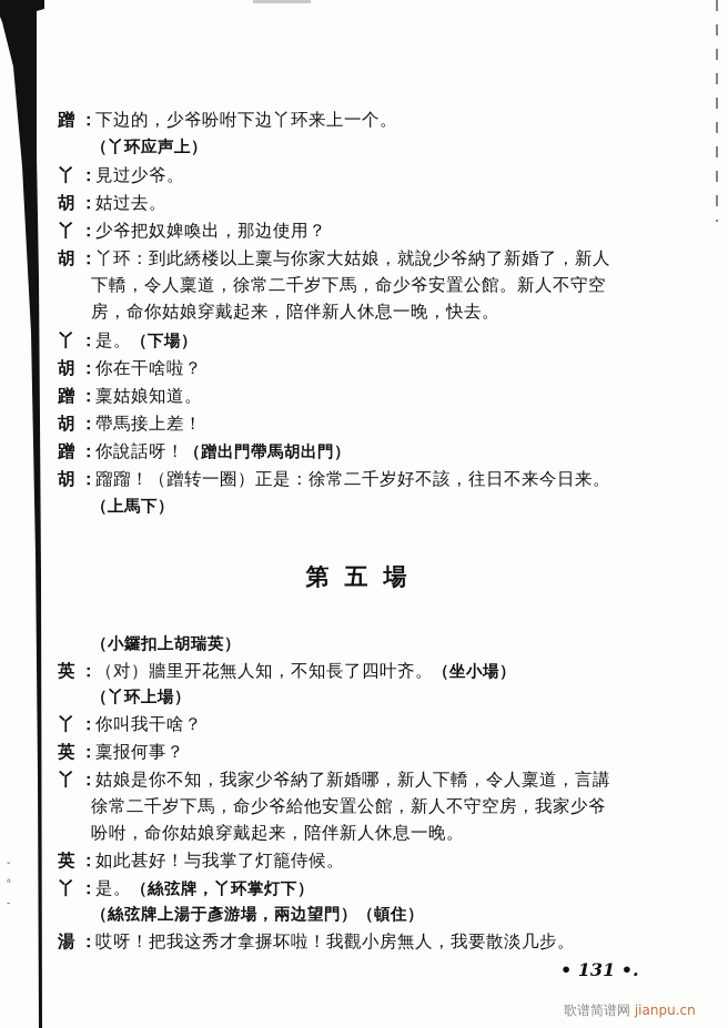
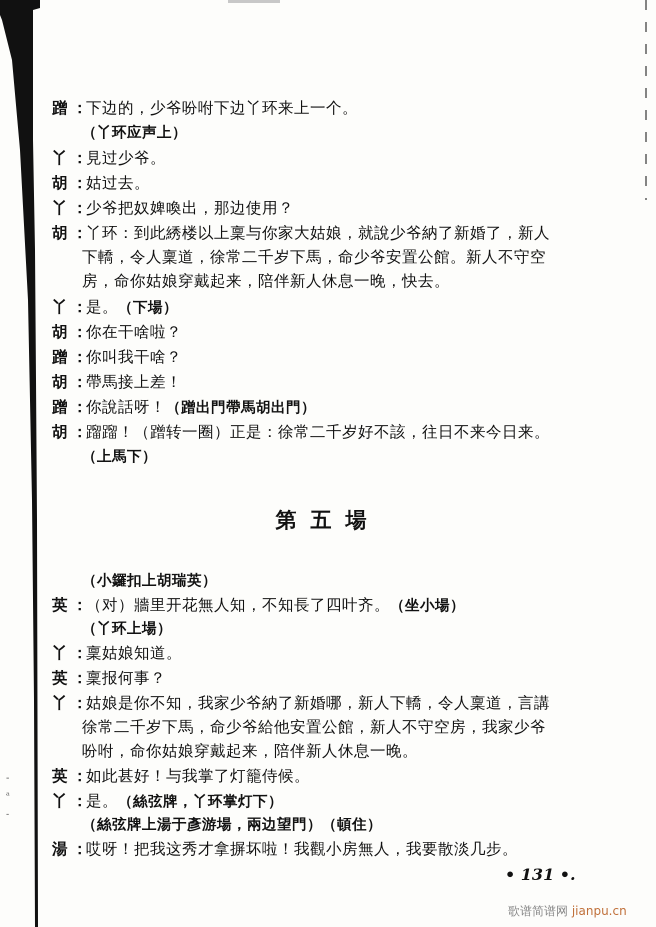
  -
  ᵃ
  ˗
  蹭 ：下边的，少爷吩咐下边丫环来上一个。
  （丫环应声上）
  丫 ：見过少爷。
  胡 ：姑过去。
  丫 ：少爷把奴婢喚出，那边使用？
  胡 ：丫环：到此綉楼以上稟与你家大姑娘，就說少爷納了新婚了，新人
  下轎，令人稟道，徐常二千岁下馬，命少爷安置公館。新人不守空
  房，命你姑娘穿戴起来，陪伴新人休息一晚，快去。
  丫 ：是。（下場）
  胡 ：你在干啥啦？
- 蹭 ：稟姑娘知道。
+ 蹭 ：你叫我干啥？
  胡 ：帶馬接上差！
  蹭 ：你說話呀！（蹭出門帶馬胡出門）
  胡 ：蹓蹓！（蹭转一圈）正是：徐常二千岁好不該，往日不来今日来。
  （上馬下）
  第五場
  （小鑼扣上胡瑞英）
  英 ：（对）牆里开花無人知，不知長了四叶齐。（坐小場）
  （丫环上場）
- 丫 ：你叫我干啥？
+ 丫 ：稟姑娘知道。
  英 ：稟报何事？
  丫 ：姑娘是你不知，我家少爷納了新婚哪，新人下轎，令人稟道，言講
  徐常二千岁下馬，命少爷給他安置公館，新人不守空房，我家少爷
  吩咐，命你姑娘穿戴起来，陪伴新人休息一晚。
  英 ：如此甚好！与我掌了灯籠侍候。
  丫 ：是。（絲弦牌，丫环掌灯下）
  （絲弦牌上湯于彥游場，兩边望門）（頓住）
  湯 ：哎呀！把我这秀才拿摒坏啦！我觀小房無人，我要散淡几步。
  • 131 •.
  歌谱简谱网 jianpu.cn
